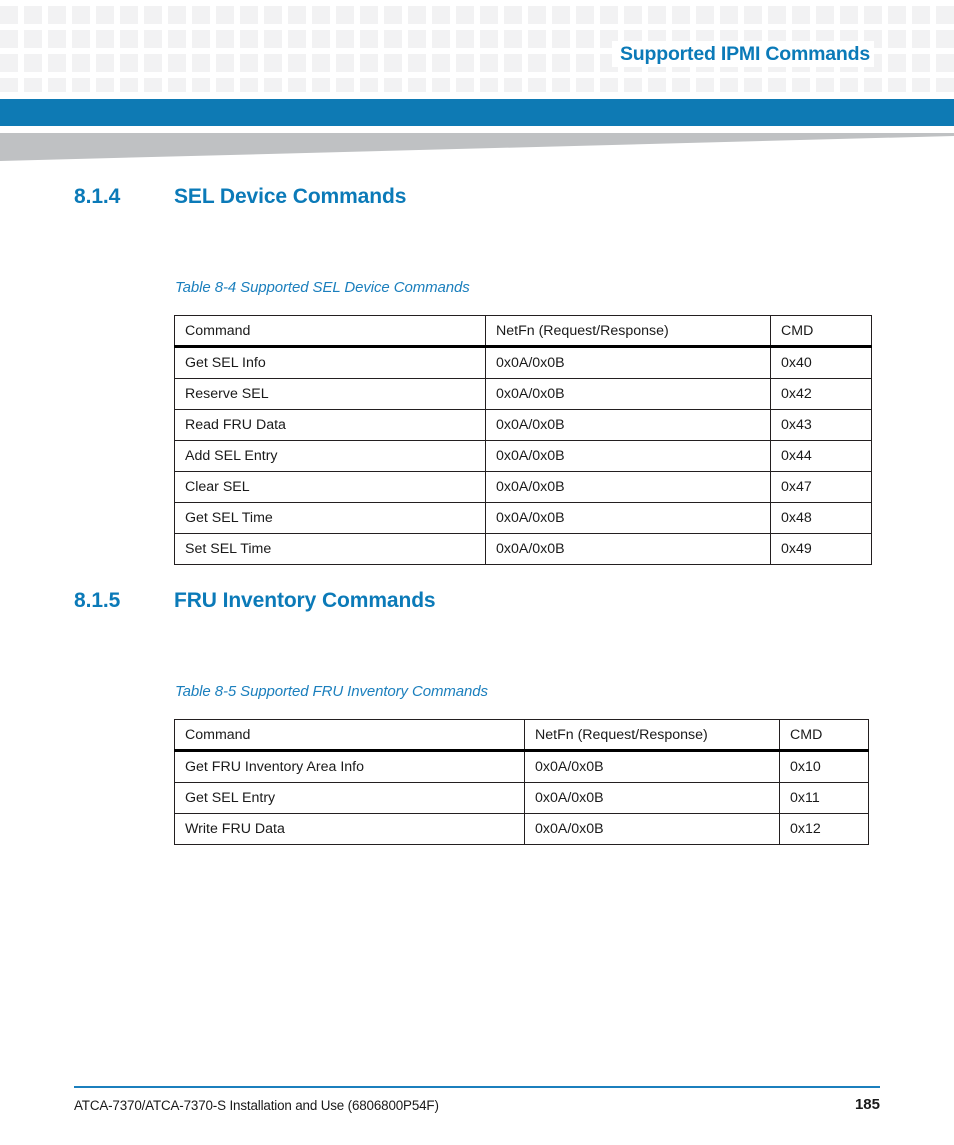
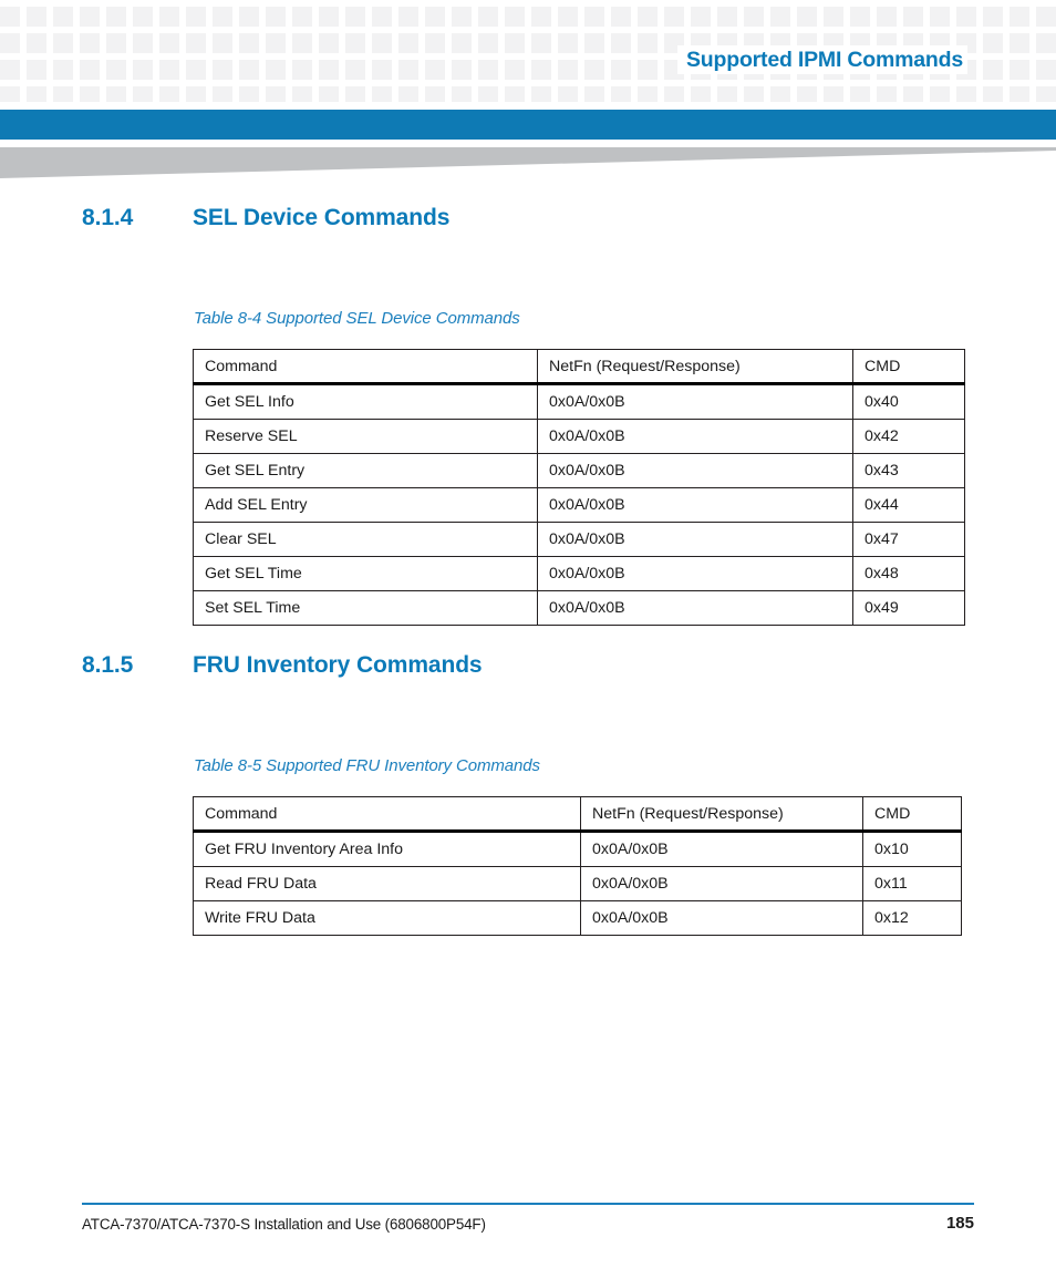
  Supported IPMI Commands
  8.1.4
  SEL Device Commands
  Table 8-4 Supported SEL Device Commands
  Command	NetFn (Request/Response)	CMD
  Get SEL Info	0x0A/0x0B	0x40
  Reserve SEL	0x0A/0x0B	0x42
- Read FRU Data	0x0A/0x0B	0x43
+ Get SEL Entry	0x0A/0x0B	0x43
  Add SEL Entry	0x0A/0x0B	0x44
  Clear SEL	0x0A/0x0B	0x47
  Get SEL Time	0x0A/0x0B	0x48
  Set SEL Time	0x0A/0x0B	0x49
  8.1.5
  FRU Inventory Commands
  Table 8-5 Supported FRU Inventory Commands
  Command	NetFn (Request/Response)	CMD
  Get FRU Inventory Area Info	0x0A/0x0B	0x10
- Get SEL Entry	0x0A/0x0B	0x11
+ Read FRU Data	0x0A/0x0B	0x11
  Write FRU Data	0x0A/0x0B	0x12
  ATCA-7370/ATCA-7370-S Installation and Use (6806800P54F)
  185
